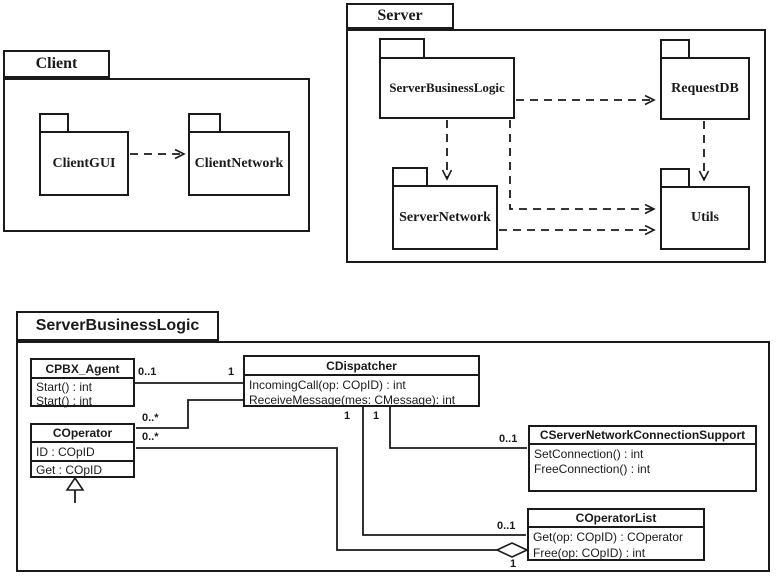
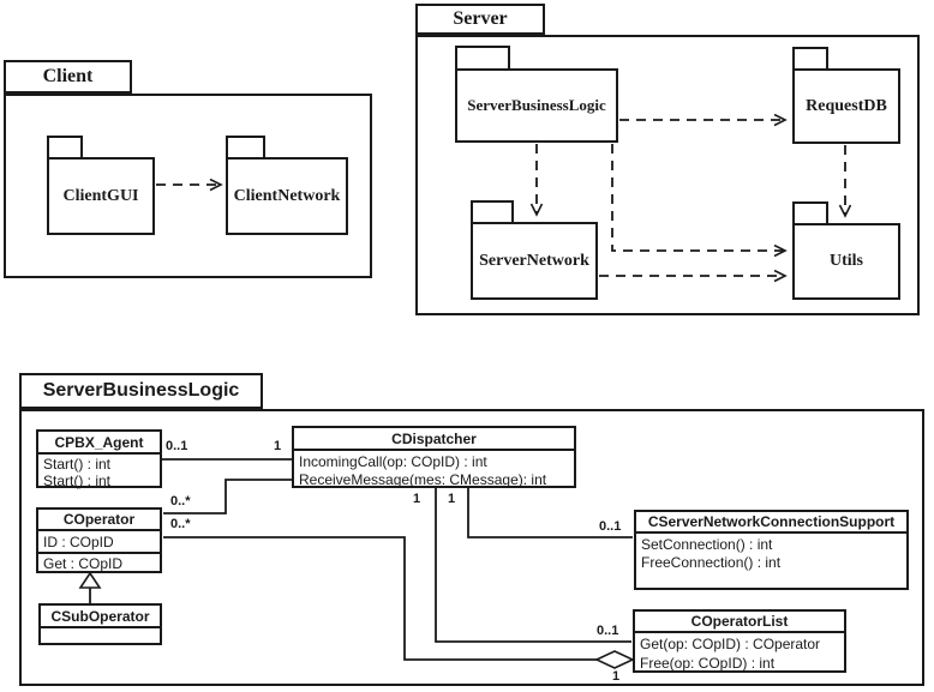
  Client
  ClientGUI
  ClientNetwork
  Server
  ServerBusinessLogic
  RequestDB
  ServerNetwork
  Utils
  ServerBusinessLogic
  CPBX_Agent
  Start() : int
  Start() : int
  CDispatcher
  IncomingCall(op: COpID) : int
  ReceiveMessage(mes: CMessage): int
  COperator
  ID : COpID
  Get : COpID
+ CSubOperator
  CServerNetworkConnectionSupport
  SetConnection() : int
  FreeConnection() : int
  COperatorList
  Get(op: COpID) : COperator
  Free(op: COpID) : int
  0..1
  1
  0..*
  0..*
  1
  1
  0..1
  0..1
  1
